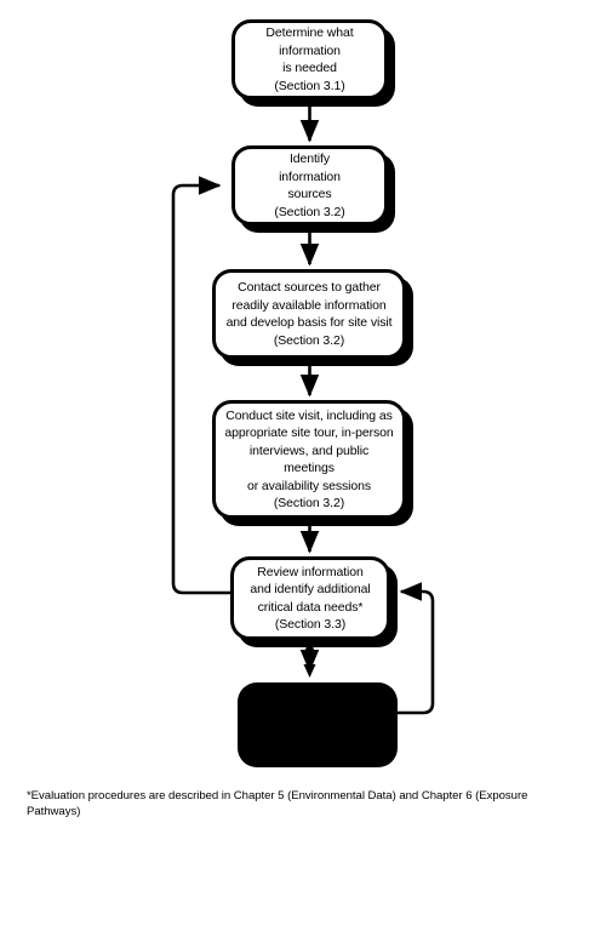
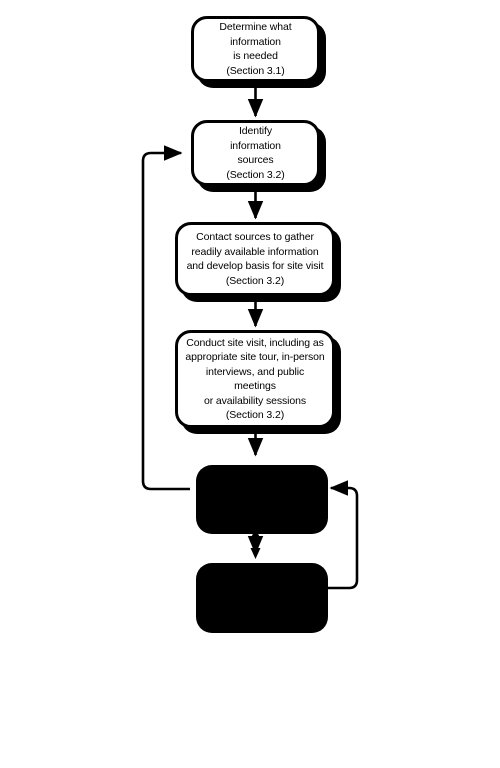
  Determine what
  information
  is needed
  (Section 3.1)
  Identify
  information
  sources
  (Section 3.2)
  Contact sources to gather
  readily available information
  and develop basis for site visit
  (Section 3.2)
  Conduct site visit, including as
  appropriate site tour, in-person
  interviews, and public meetings
  or availability sessions
  (Section 3.2)
- Review information
- and identify additional
- critical data needs*
- (Section 3.3)
- *Evaluation procedures are described in Chapter 5 (Environmental Data) and Chapter 6 (Exposure Pathways)
